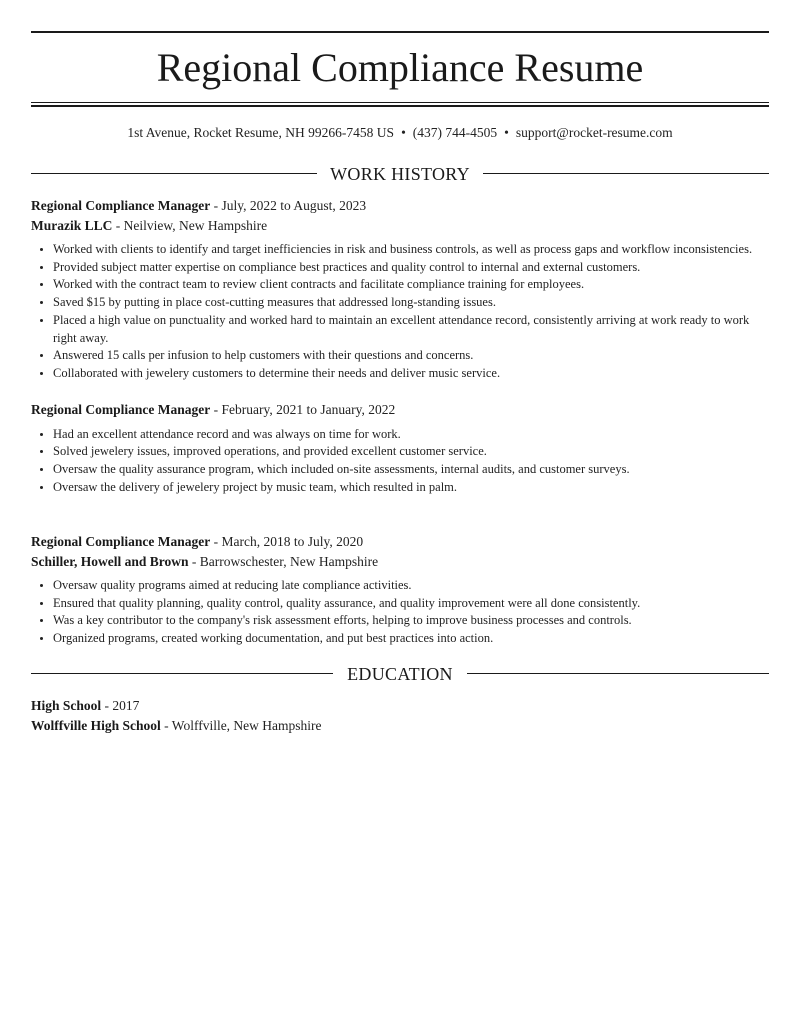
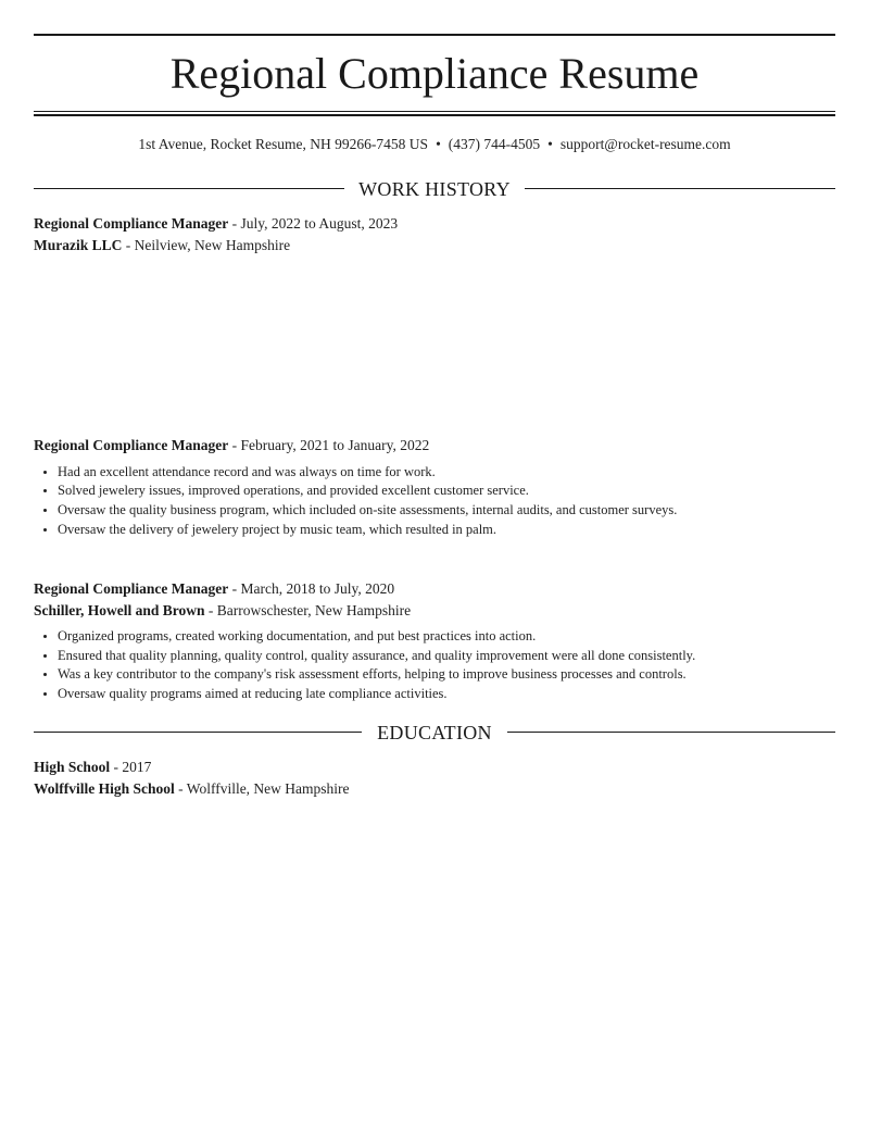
  Regional Compliance Resume
  1st Avenue, Rocket Resume, NH 99266-7458 US • (437) 744-4505 • support@rocket-resume.com
  WORK HISTORY
  Regional Compliance Manager - July, 2022 to August, 2023
  Murazik LLC - Neilview, New Hampshire
- Worked with clients to identify and target inefficiencies in risk and business controls, as well as process gaps and workflow inconsistencies.
- Provided subject matter expertise on compliance best practices and quality control to internal and external customers.
- Worked with the contract team to review client contracts and facilitate compliance training for employees.
- Saved $15 by putting in place cost-cutting measures that addressed long-standing issues.
- Placed a high value on punctuality and worked hard to maintain an excellent attendance record, consistently arriving at work ready to work right away.
- Answered 15 calls per infusion to help customers with their questions and concerns.
- Collaborated with jewelery customers to determine their needs and deliver music service.
  Regional Compliance Manager - February, 2021 to January, 2022
  Had an excellent attendance record and was always on time for work.
  Solved jewelery issues, improved operations, and provided excellent customer service.
- Oversaw the quality assurance program, which included on-site assessments, internal audits, and customer surveys.
+ Oversaw the quality business program, which included on-site assessments, internal audits, and customer surveys.
  Oversaw the delivery of jewelery project by music team, which resulted in palm.
  Regional Compliance Manager - March, 2018 to July, 2020
  Schiller, Howell and Brown - Barrowschester, New Hampshire
- Oversaw quality programs aimed at reducing late compliance activities.
+ Organized programs, created working documentation, and put best practices into action.
  Ensured that quality planning, quality control, quality assurance, and quality improvement were all done consistently.
  Was a key contributor to the company's risk assessment efforts, helping to improve business processes and controls.
- Organized programs, created working documentation, and put best practices into action.
+ Oversaw quality programs aimed at reducing late compliance activities.
  EDUCATION
  High School - 2017
  Wolffville High School - Wolffville, New Hampshire
